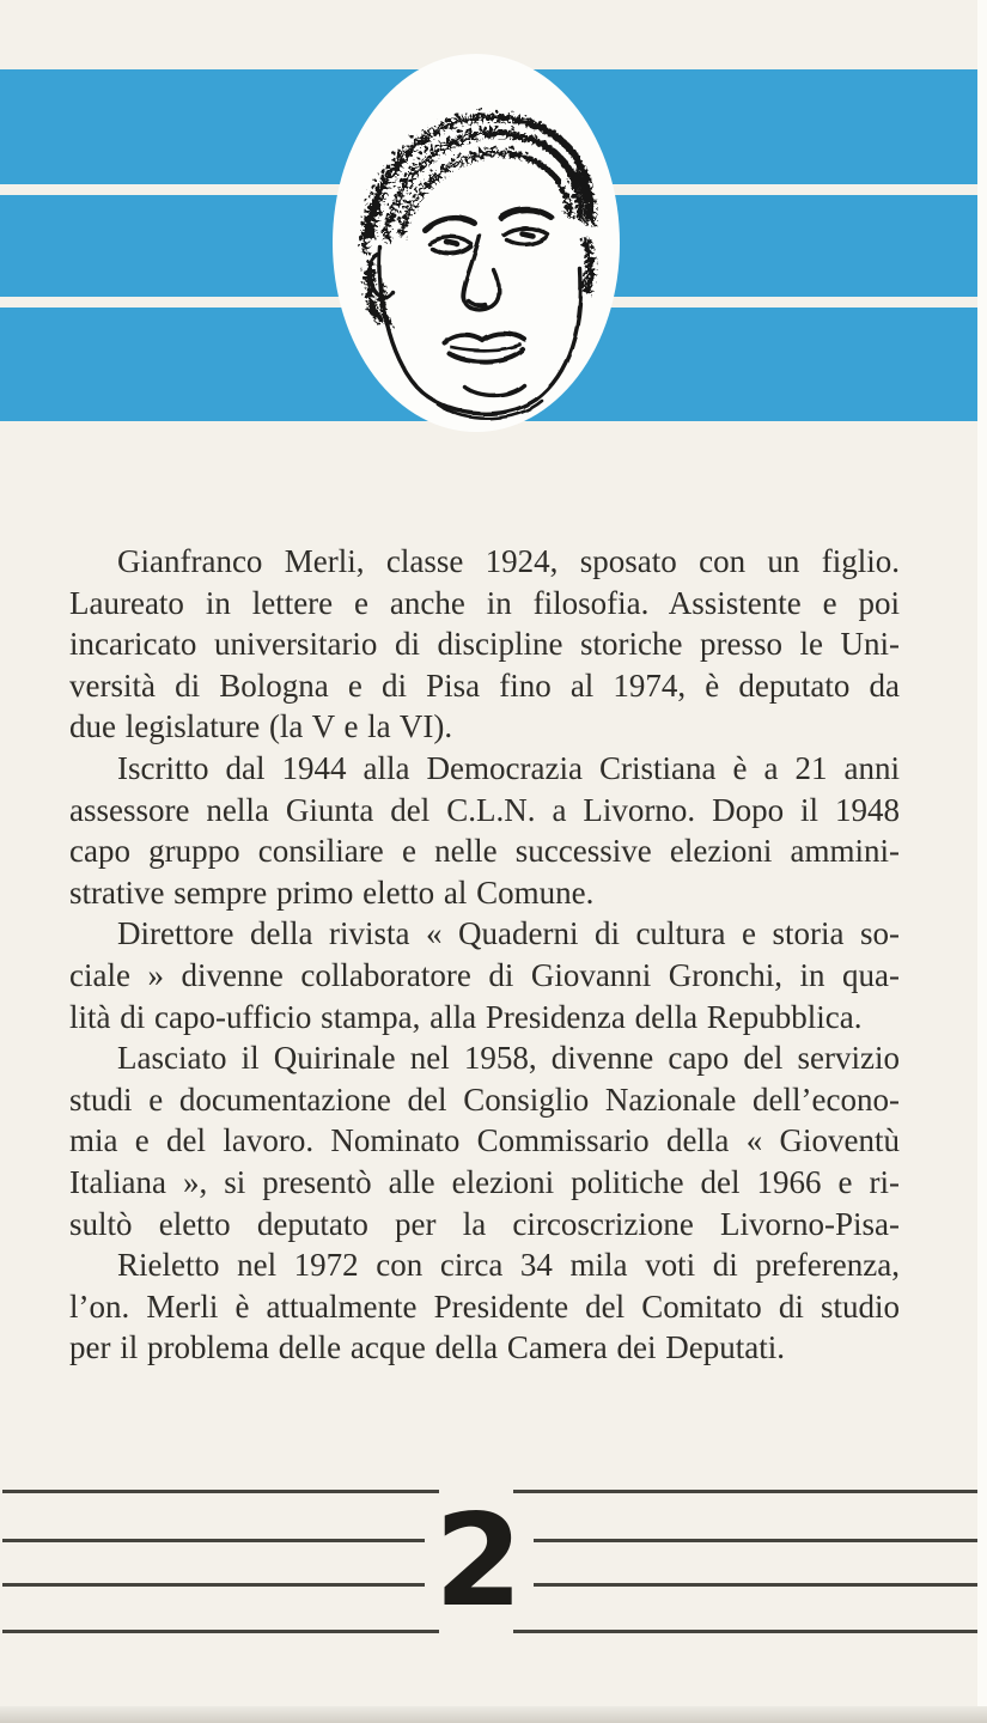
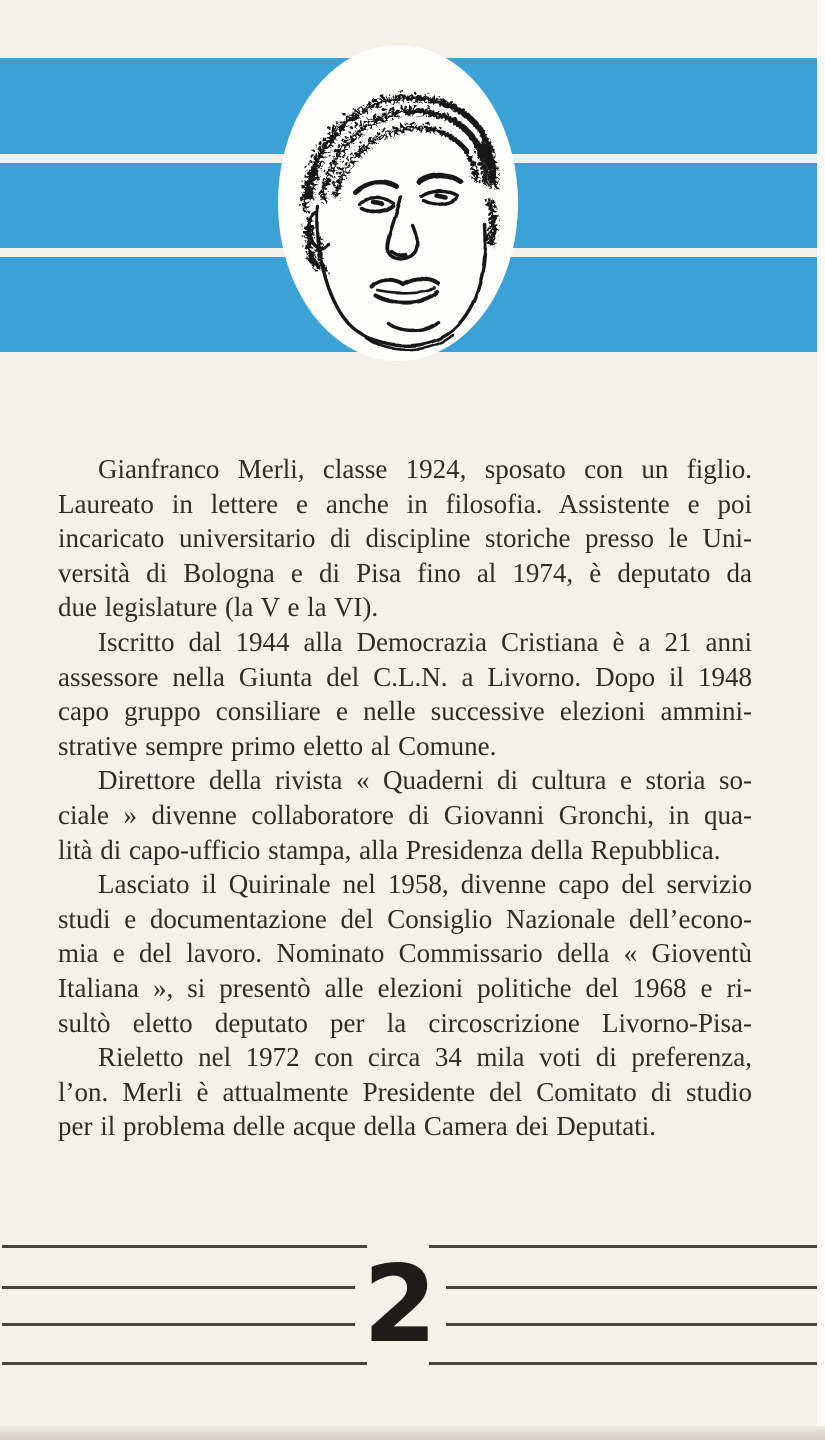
  Gianfranco Merli, classe 1924, sposato con un figlio.
  Laureato in lettere e anche in filosofia. Assistente e poi
  incaricato universitario di discipline storiche presso le Uni-
  versità di Bologna e di Pisa fino al 1974, è deputato da
  due legislature (la V e la VI).
  Iscritto dal 1944 alla Democrazia Cristiana è a 21 anni
  assessore nella Giunta del C.L.N. a Livorno. Dopo il 1948
  capo gruppo consiliare e nelle successive elezioni ammini-
  strative sempre primo eletto al Comune.
  Direttore della rivista « Quaderni di cultura e storia so-
  ciale » divenne collaboratore di Giovanni Gronchi, in qua-
  lità di capo-ufficio stampa, alla Presidenza della Repubblica.
  Lasciato il Quirinale nel 1958, divenne capo del servizio
  studi e documentazione del Consiglio Nazionale dell’econo-
  mia e del lavoro. Nominato Commissario della « Gioventù
- Italiana », si presentò alle elezioni politiche del 1966 e ri-
+ Italiana », si presentò alle elezioni politiche del 1968 e ri-
  sultò eletto deputato per la circoscrizione Livorno-Pisa-
  Rieletto nel 1972 con circa 34 mila voti di preferenza,
  l’on. Merli è attualmente Presidente del Comitato di studio
  per il problema delle acque della Camera dei Deputati.
  2
